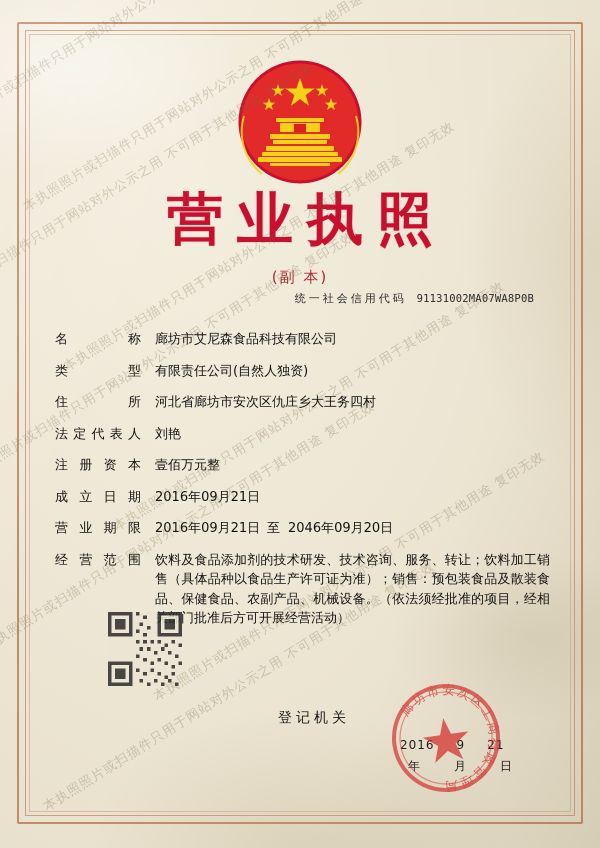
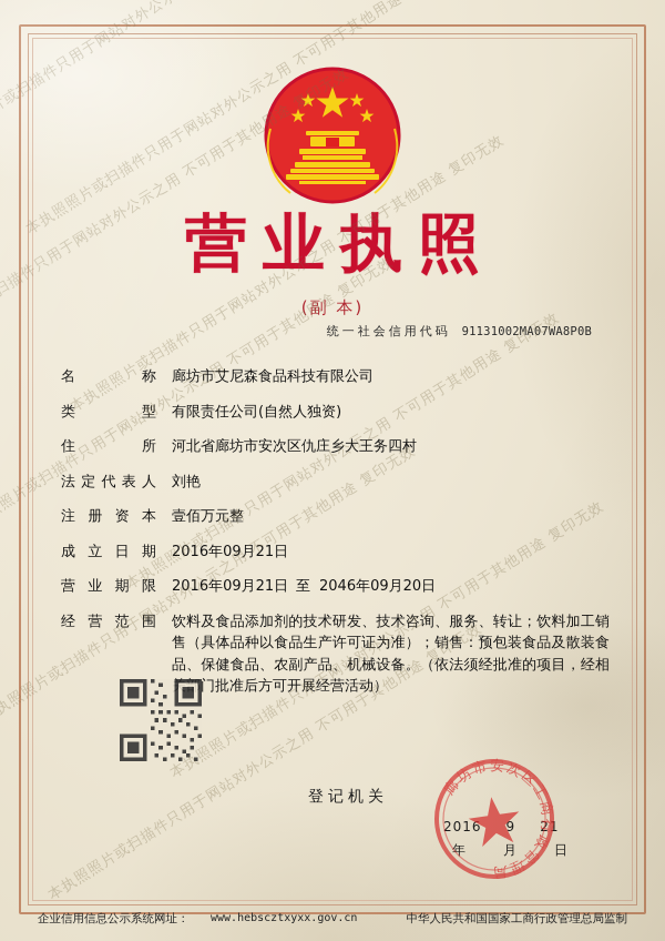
+ 企业信用信息公示系统网址：
+ www.hebscztxyxx.gov.cn
+ 中华人民共和国国家工商行政管理总局监制
